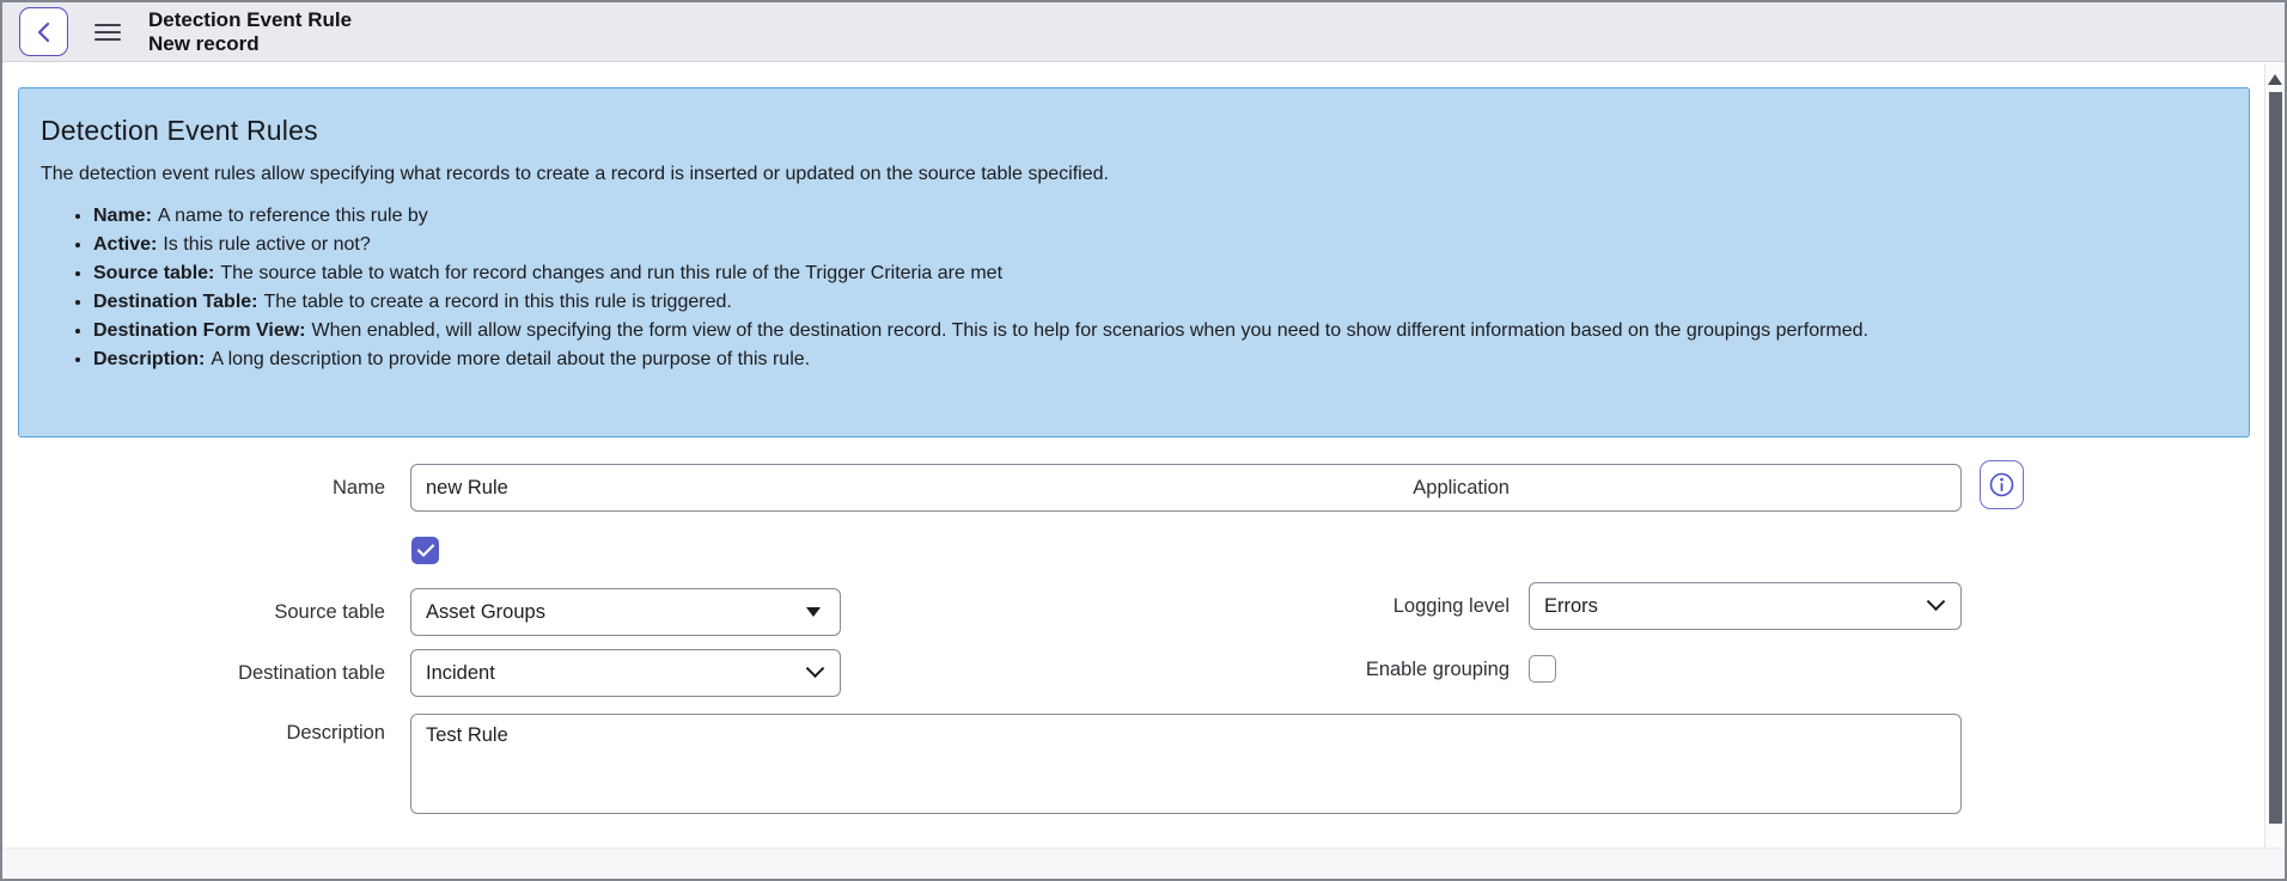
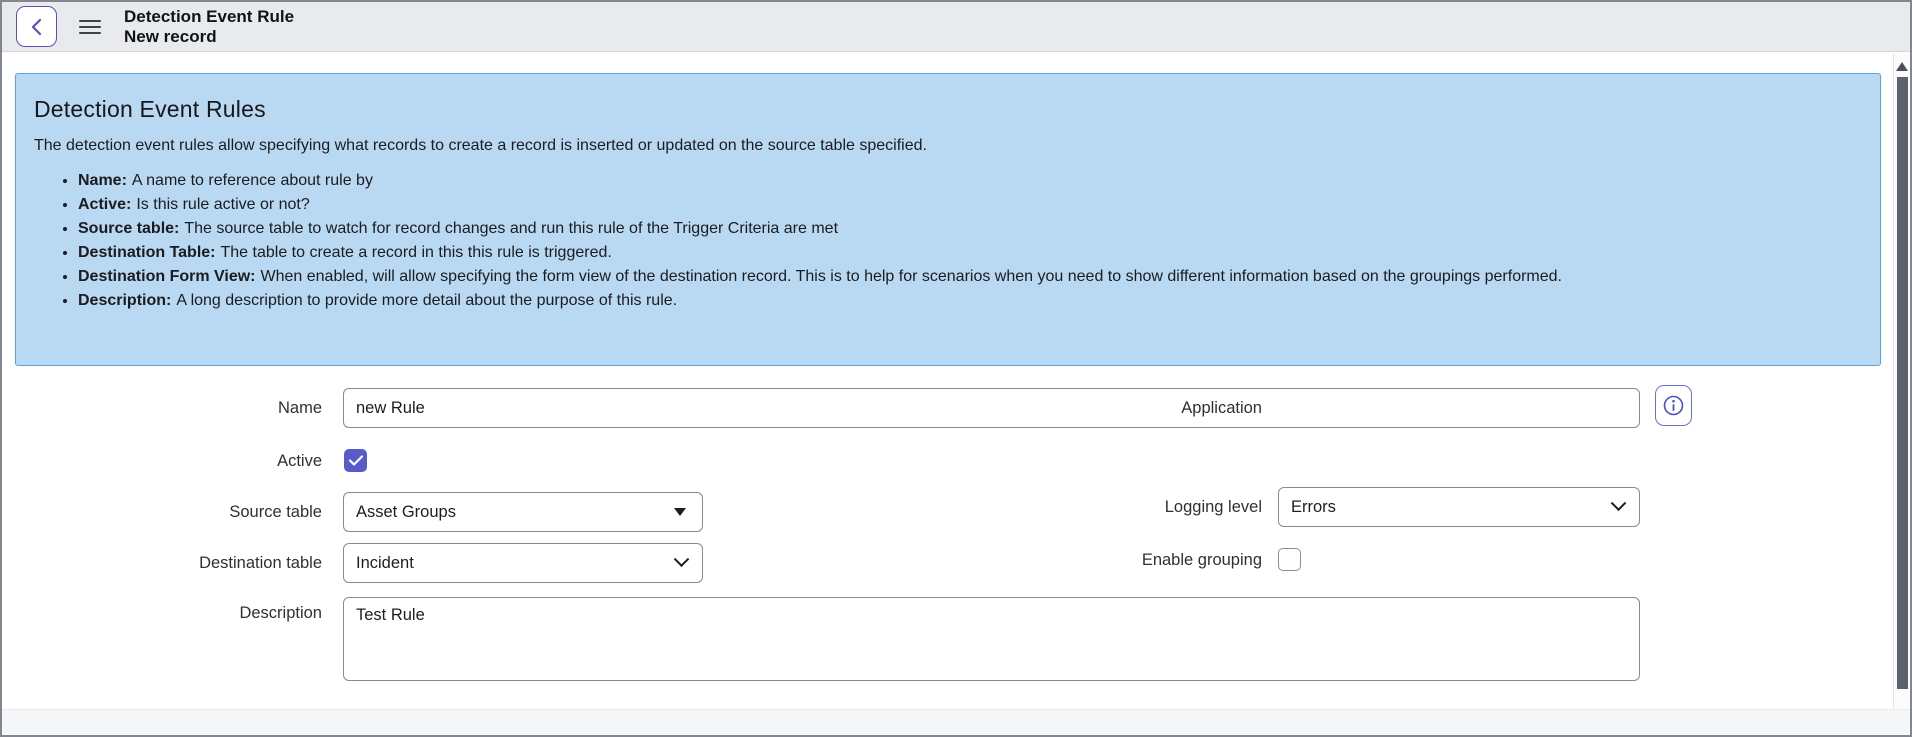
  Detection Event Rule
  New record
  Detection Event Rules
  The detection event rules allow specifying what records to create a record is inserted or updated on the source table specified.
- Name: A name to reference this rule by
+ Name: A name to reference about rule by
  Active: Is this rule active or not?
  Source table: The source table to watch for record changes and run this rule of the Trigger Criteria are met
  Destination Table: The table to create a record in this this rule is triggered.
  Destination Form View: When enabled, will allow specifying the form view of the destination record. This is to help for scenarios when you need to show different information based on the groupings performed.
  Description: A long description to provide more detail about the purpose of this rule.
  Name
  new Rule
+ Active
  Application
  Source table
  Asset Groups
  Logging level
  Errors
  Destination table
  Incident
  Enable grouping
  Description
  Test Rule
